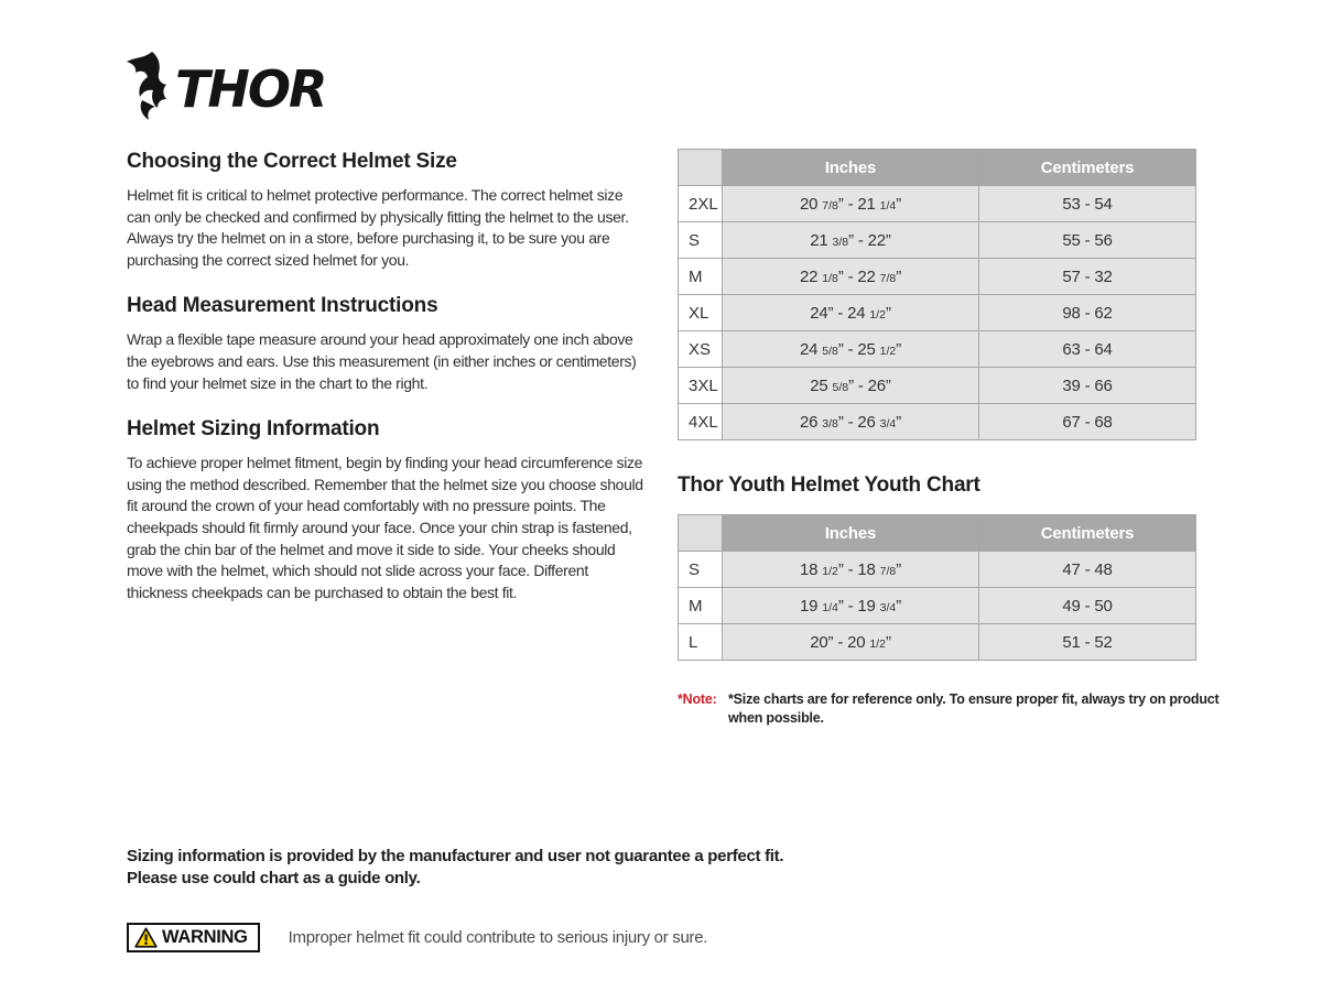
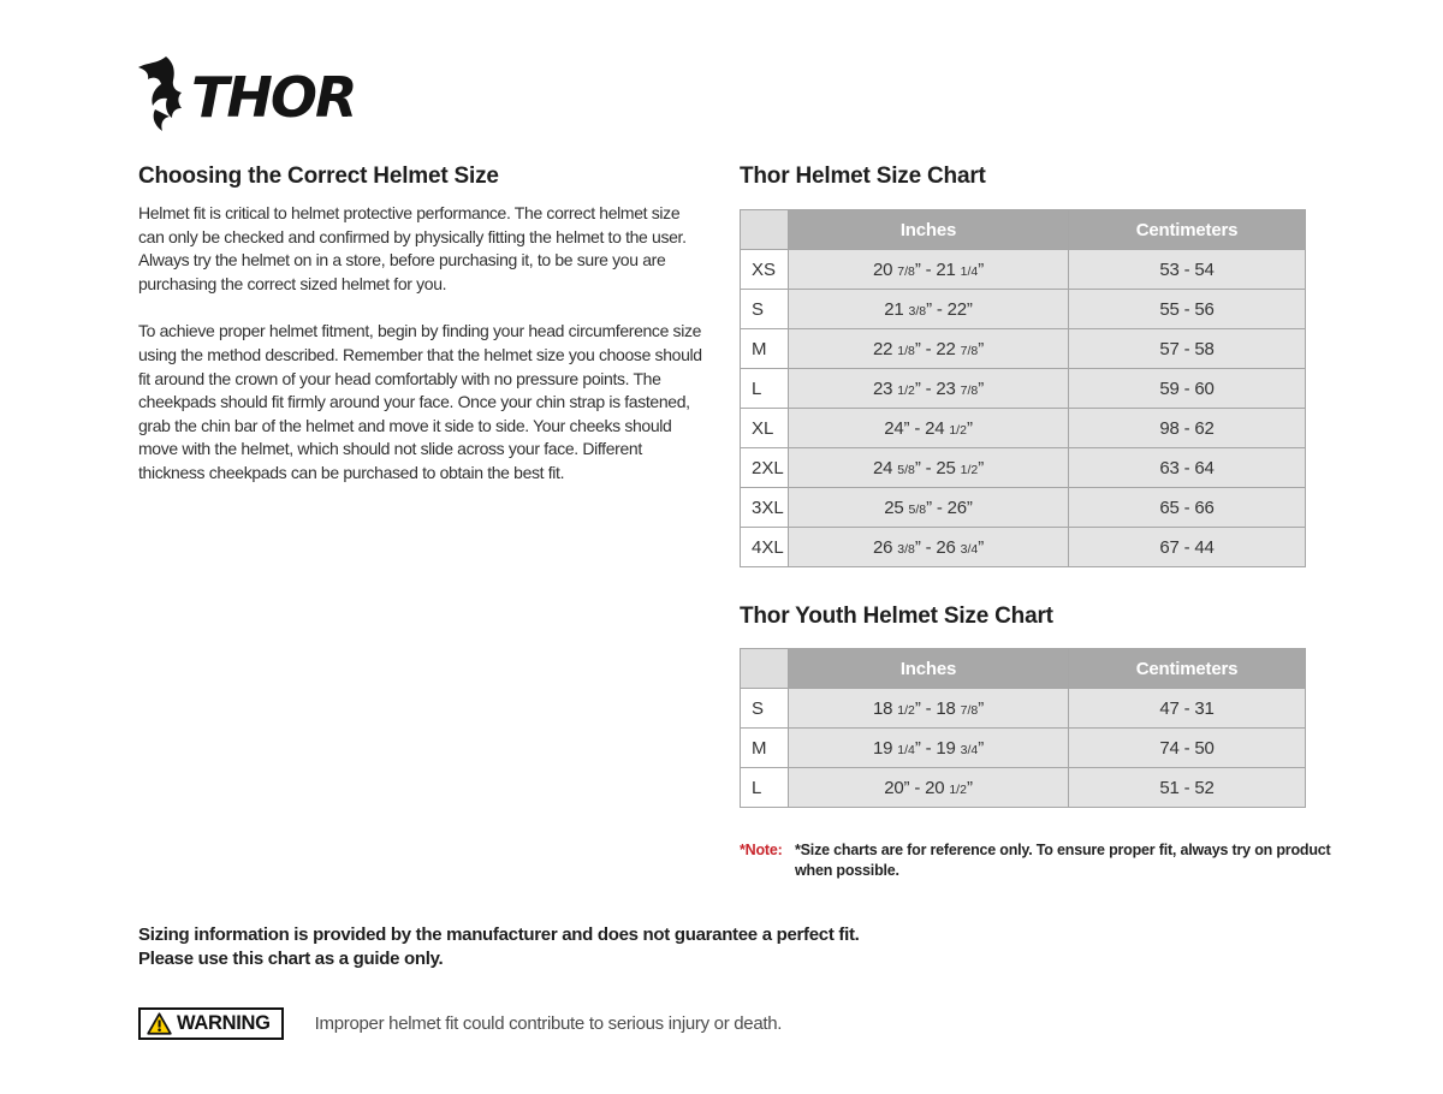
  THOR
  Choosing the Correct Helmet Size
  Helmet fit is critical to helmet protective performance. The correct helmet size can only be checked and confirmed by physically fitting the helmet to the user. Always try the helmet on in a store, before purchasing it, to be sure you are purchasing the correct sized helmet for you.
- Head Measurement Instructions
- Wrap a flexible tape measure around your head approximately one inch above the eyebrows and ears. Use this measurement (in either inches or centimeters) to find your helmet size in the chart to the right.
- Helmet Sizing Information
  To achieve proper helmet fitment, begin by finding your head circumference size using the method described. Remember that the helmet size you choose should fit around the crown of your head comfortably with no pressure points. The cheekpads should fit firmly around your face. Once your chin strap is fastened, grab the chin bar of the helmet and move it side to side. Your cheeks should move with the helmet, which should not slide across your face. Different thickness cheekpads can be purchased to obtain the best fit.
+ Thor Helmet Size Chart
  	Inches	Centimeters
- 2XL	20 7/8” - 21 1/4”	53 - 54
+ XS	20 7/8” - 21 1/4”	53 - 54
  S	21 3/8” - 22”	55 - 56
- M	22 1/8” - 22 7/8”	57 - 32
+ M	22 1/8” - 22 7/8”	57 - 58
+ L	23 1/2” - 23 7/8”	59 - 60
  XL	24” - 24 1/2”	98 - 62
- XS	24 5/8” - 25 1/2”	63 - 64
+ 2XL	24 5/8” - 25 1/2”	63 - 64
- 3XL	25 5/8” - 26”	39 - 66
+ 3XL	25 5/8” - 26”	65 - 66
- 4XL	26 3/8” - 26 3/4”	67 - 68
+ 4XL	26 3/8” - 26 3/4”	67 - 44
- Thor Youth Helmet Youth Chart
+ Thor Youth Helmet Size Chart
  	Inches	Centimeters
- S	18 1/2” - 18 7/8”	47 - 48
+ S	18 1/2” - 18 7/8”	47 - 31
- M	19 1/4” - 19 3/4”	49 - 50
+ M	19 1/4” - 19 3/4”	74 - 50
  L	20” - 20 1/2”	51 - 52
  *Note:
  *Size charts are for reference only. To ensure proper fit, always try on product
  when possible.
- Sizing information is provided by the manufacturer and user not guarantee a perfect fit.
+ Sizing information is provided by the manufacturer and does not guarantee a perfect fit.
- Please use could chart as a guide only.
+ Please use this chart as a guide only.
  WARNING
- Improper helmet fit could contribute to serious injury or sure.
+ Improper helmet fit could contribute to serious injury or death.
